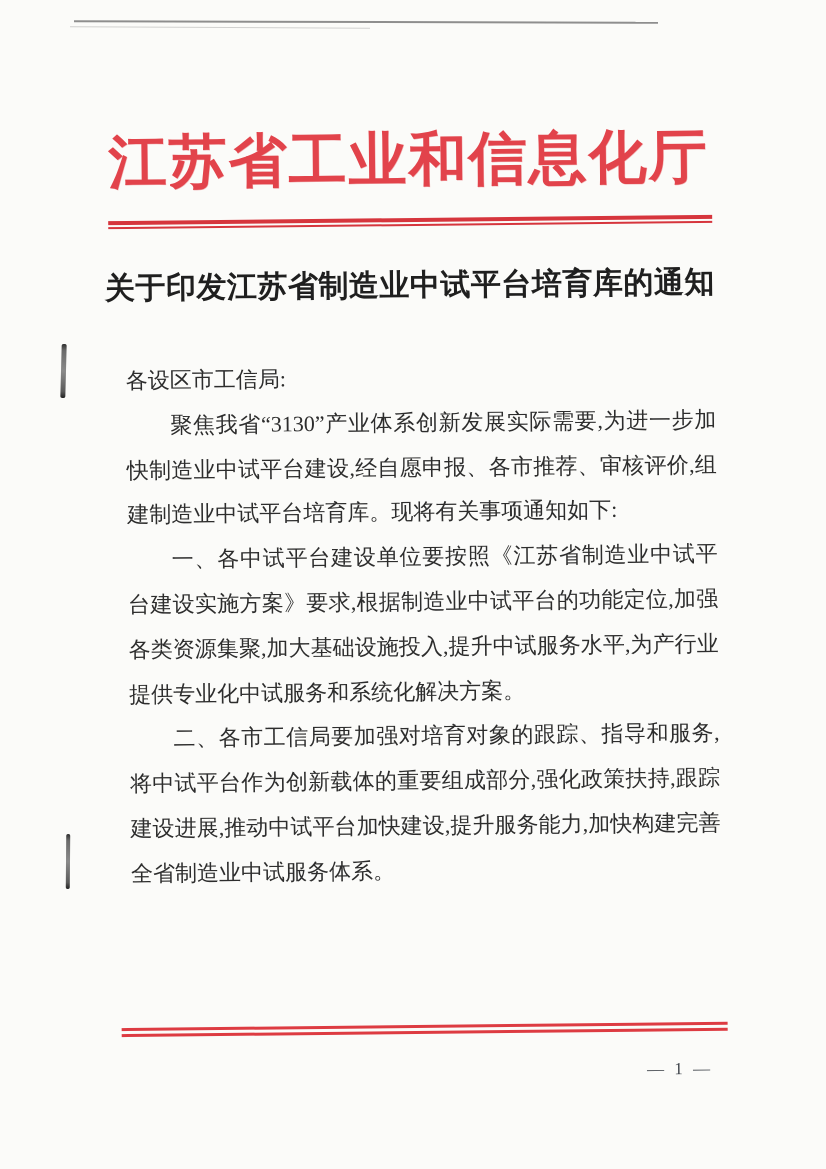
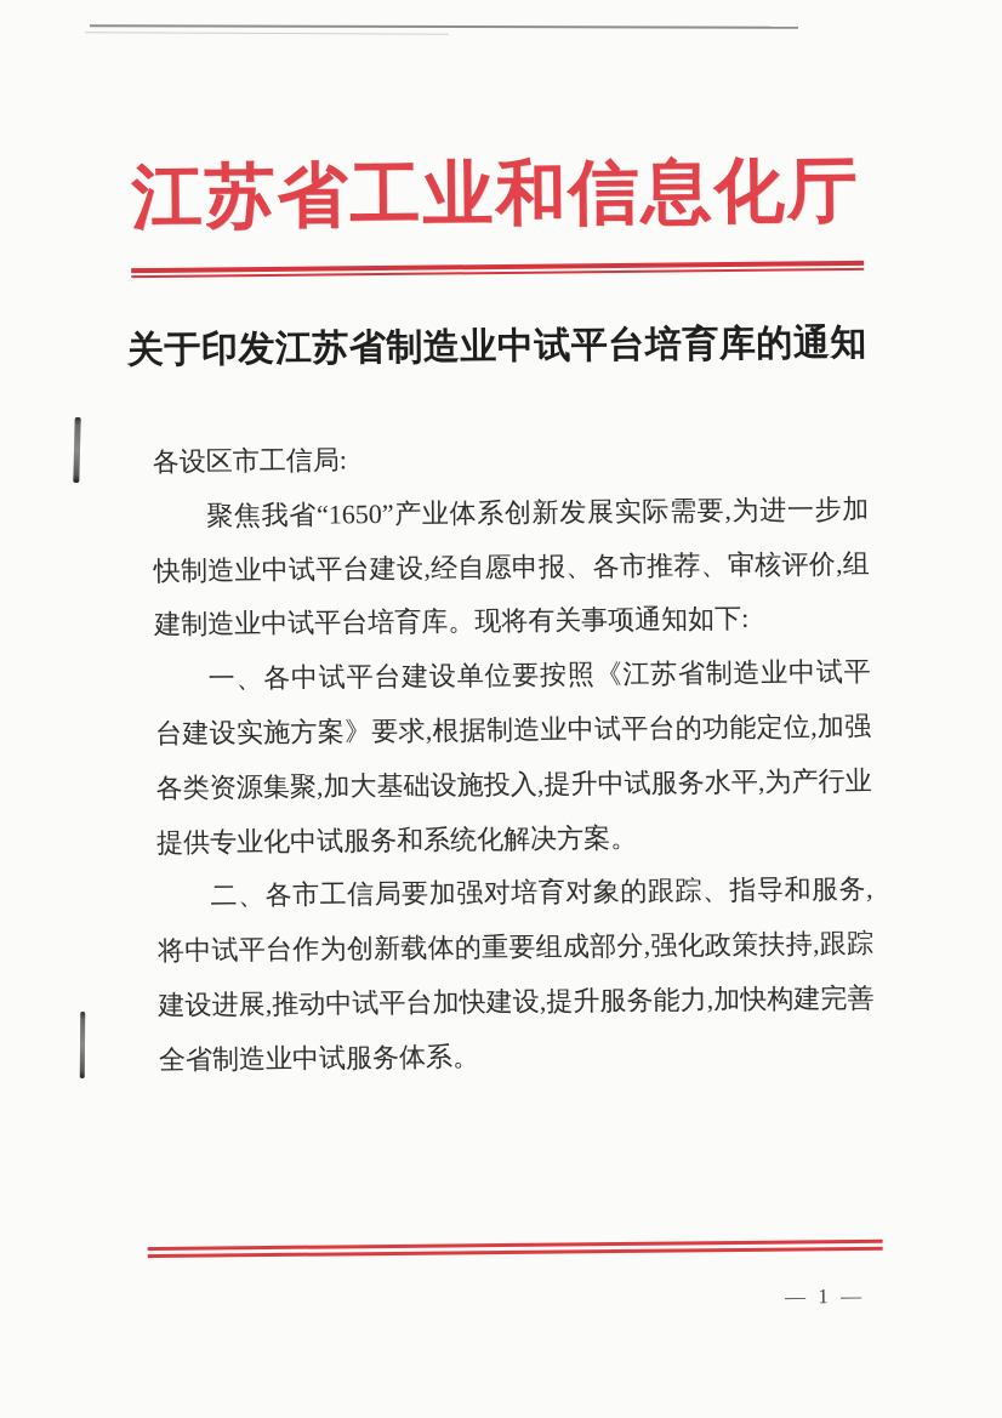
  江苏省工业和信息化厅
  关于印发江苏省制造业中试平台培育库的通知
  各设区市工信局:
- 聚焦我省“3130”产业体系创新发展实际需要,为进一步加快制造业中试平台建设,经自愿申报、各市推荐、审核评价,组建制造业中试平台培育库。现将有关事项通知如下:
+ 聚焦我省“1650”产业体系创新发展实际需要,为进一步加快制造业中试平台建设,经自愿申报、各市推荐、审核评价,组建制造业中试平台培育库。现将有关事项通知如下:
  一、各中试平台建设单位要按照《江苏省制造业中试平台建设实施方案》要求,根据制造业中试平台的功能定位,加强各类资源集聚,加大基础设施投入,提升中试服务水平,为产行业提供专业化中试服务和系统化解决方案。
  二、各市工信局要加强对培育对象的跟踪、指导和服务,将中试平台作为创新载体的重要组成部分,强化政策扶持,跟踪建设进展,推动中试平台加快建设,提升服务能力,加快构建完善全省制造业中试服务体系。
  — 1 —
